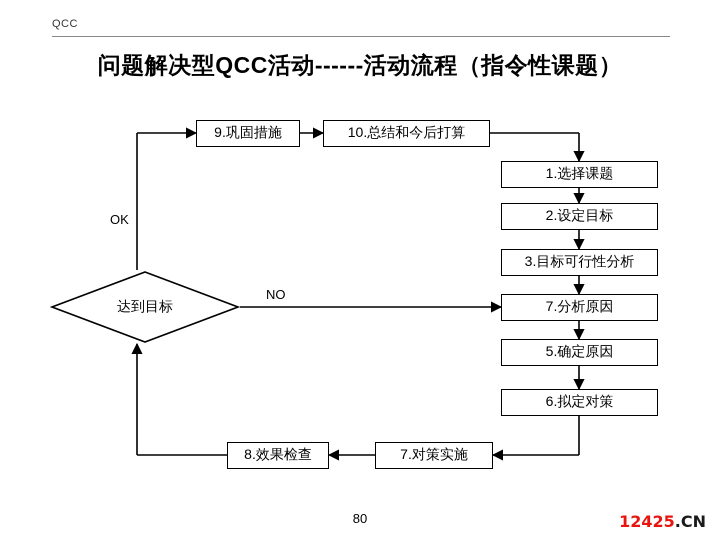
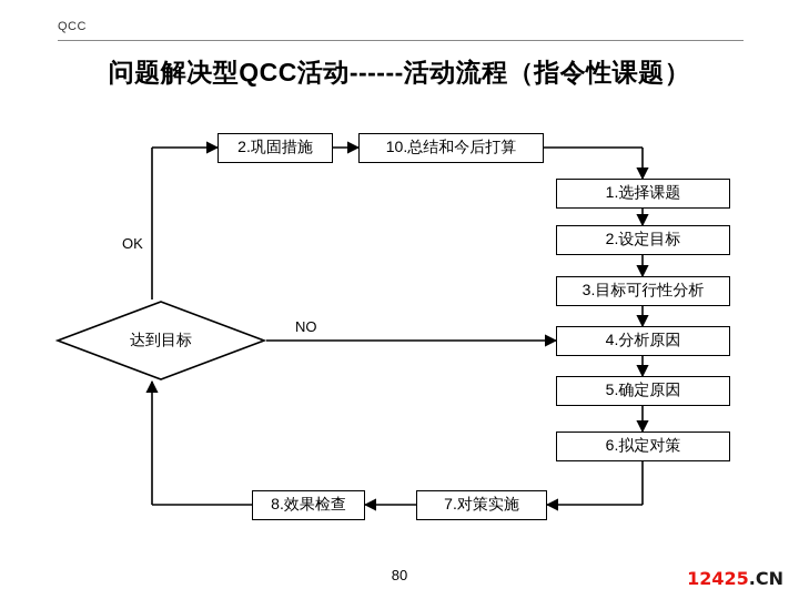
  QCC
  问题解决型QCC活动------活动流程（指令性课题）
  达到目标
- 9.巩固措施
+ 2.巩固措施
  10.总结和今后打算
  1.选择课题
  2.设定目标
  3.目标可行性分析
- 7.分析原因
+ 4.分析原因
  5.确定原因
  6.拟定对策
  7.对策实施
  8.效果检查
  OK
  NO
  80
  12425.CN
